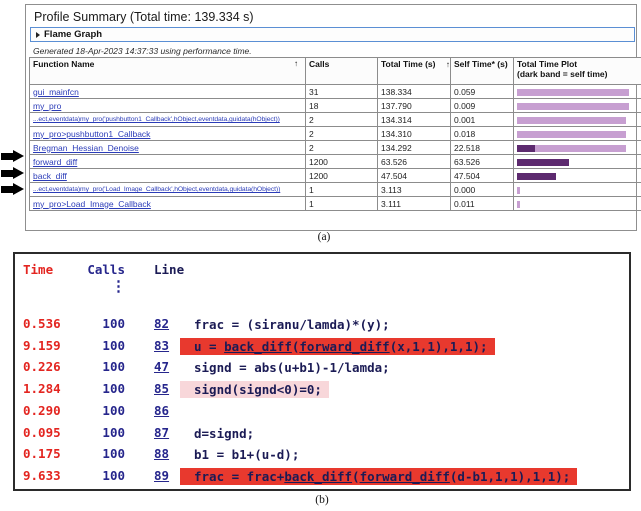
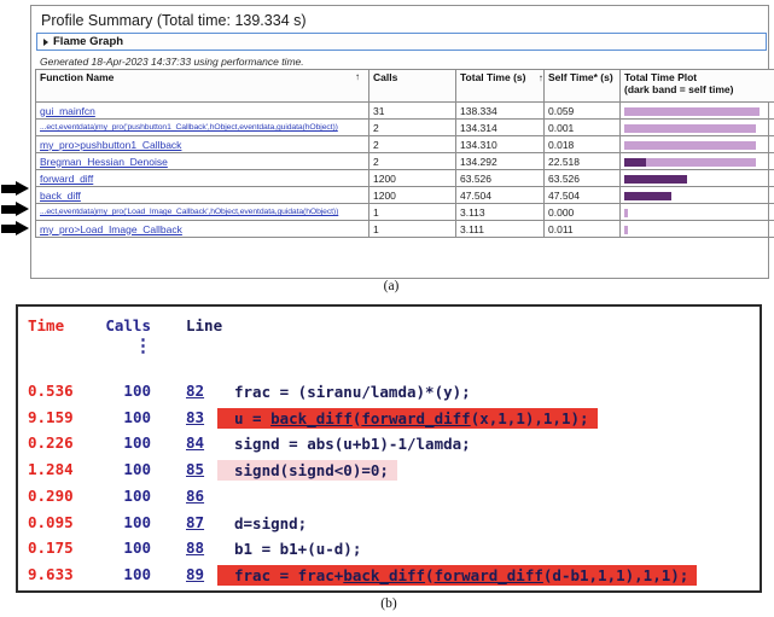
  Profile Summary (Total time: 139.334 s)
  Flame Graph
  Generated 18-Apr-2023 14:37:33 using performance time.
  Function Name ↑	Calls	Total Time (s) ↑	Self Time* (s)	Total Time Plot (dark band = self time)
  gui_mainfcn	31	138.334	0.059
- my_pro	18	137.790	0.009
  my_pro>pushbutton1_Callback	2	134.310	0.018
  Bregman_Hessian_Denoise	2	134.292	22.518
  forward_diff	1200	63.526	63.526
  back_diff	1200	47.504	47.504
  my_pro>Load_Image_Callback	1	3.111	0.011
  (a)
  Time
  Calls
  Line
  ⋮
  0.536
  100
  82
  frac = (siranu/lamda)*(y);
  9.159
  100
  83
  u = back_diff(forward_diff(x,1,1),1,1);
  0.226
  100
- 47
+ 84
  signd = abs(u+b1)-1/lamda;
  1.284
  100
  85
  signd(signd<0)=0;
  0.290
  100
  86
  0.095
  100
  87
  d=signd;
  0.175
  100
  88
  b1 = b1+(u-d);
  9.633
  100
  89
  frac = frac+back_diff(forward_diff(d-b1,1,1),1,1);
  (b)
